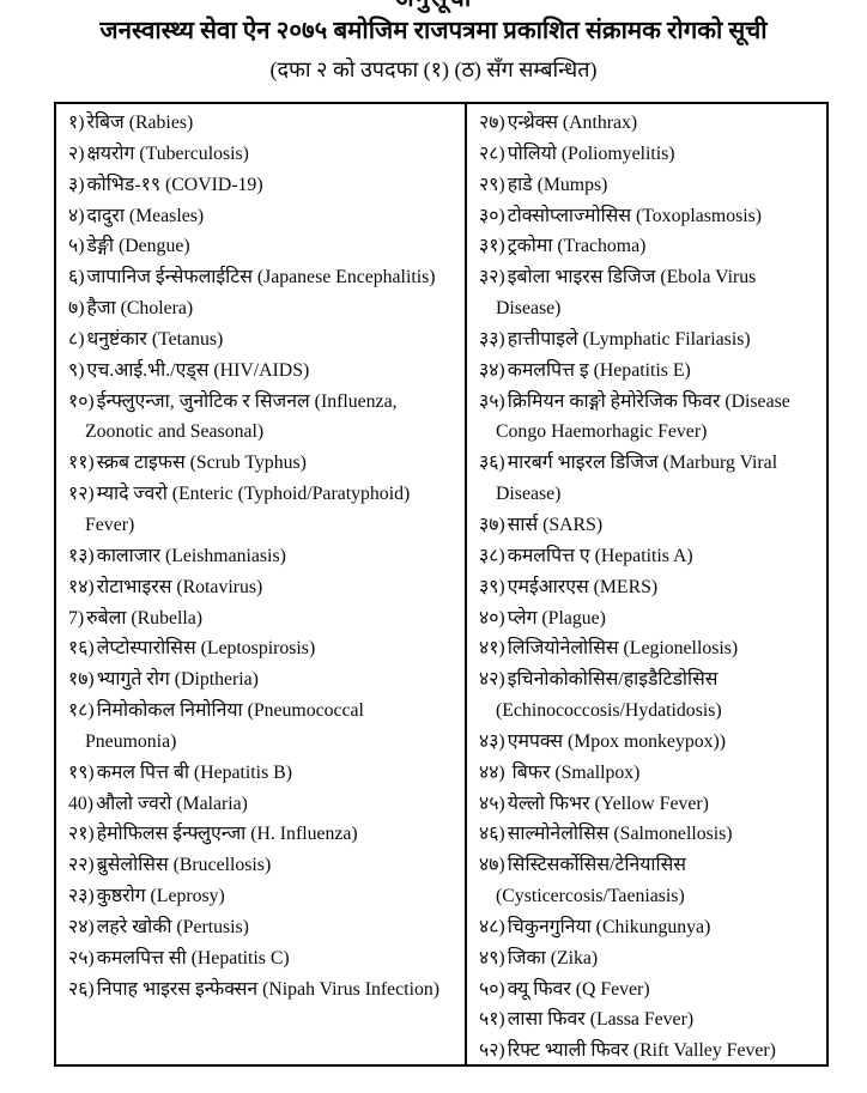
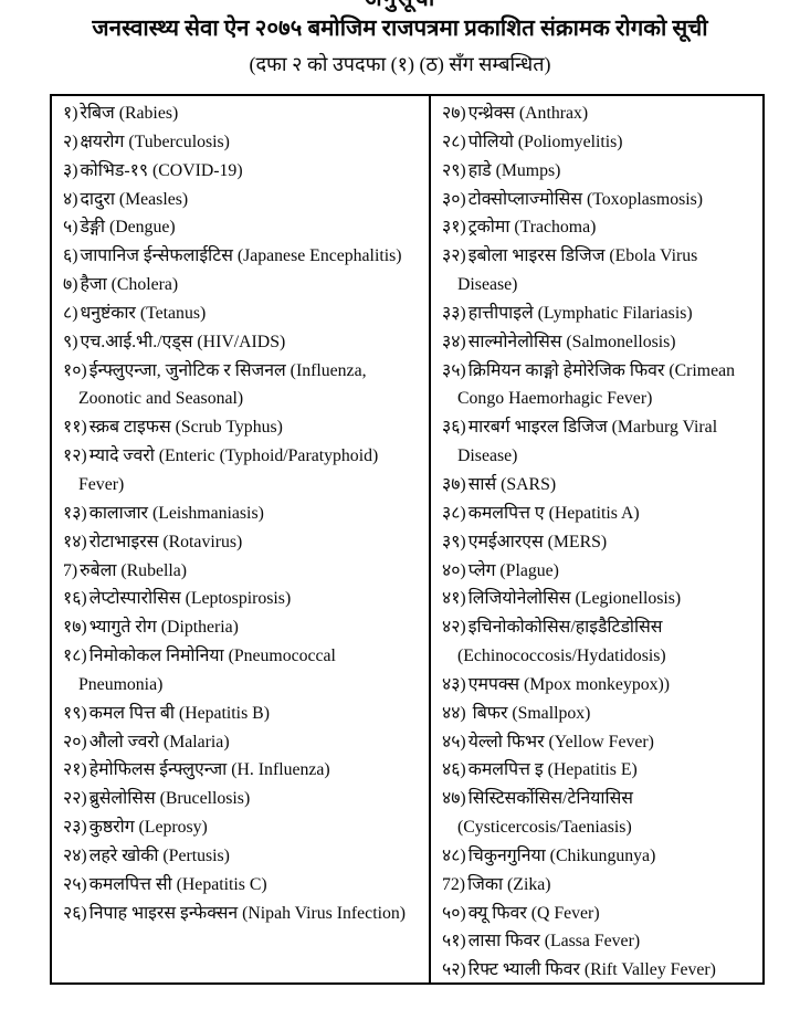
  जनस्वास्थ्य सेवा ऐन २०७५ बमोजिम राजपत्रमा प्रकाशित संक्रामक रोगको सूची
  (दफा २ को उपदफा (१) (ठ) सँग सम्बन्धित)
  १)रेबिज (Rabies)
  २)क्षयरोग (Tuberculosis)
  ३)कोभिड-१९ (COVID-19)
  ४)दादुरा (Measles)
  ५)डेङ्गी (Dengue)
  ६)जापानिज ईन्सेफलाईटिस (Japanese Encephalitis)
  ७)हैजा (Cholera)
  ८)धनुष्टंकार (Tetanus)
  ९)एच.आई.भी./एड्स (HIV/AIDS)
  १०)ईन्फ्लुएन्जा, जुनोटिक र सिजनल (Influenza, Zoonotic and Seasonal)
  ११)स्क्रब टाइफस (Scrub Typhus)
  १२)म्यादे ज्वरो (Enteric (Typhoid/Paratyphoid) Fever)
  १३)कालाजार (Leishmaniasis)
  १४)रोटाभाइरस (Rotavirus)
  7)रुबेला (Rubella)
  १६)लेप्टोस्पारोसिस (Leptospirosis)
  १७)भ्यागुते रोग (Diptheria)
  १८)निमोकोकल निमोनिया (Pneumococcal Pneumonia)
  १९)कमल पित्त बी (Hepatitis B)
- 40)औलो ज्वरो (Malaria)
+ २०)औलो ज्वरो (Malaria)
  २१)हेमोफिलस ईन्फ्लुएन्जा (H. Influenza)
  २२)ब्रुसेलोसिस (Brucellosis)
  २३)कुष्ठरोग (Leprosy)
  २४)लहरे खोकी (Pertusis)
  २५)कमलपित्त सी (Hepatitis C)
  २६)निपाह भाइरस इन्फेक्सन (Nipah Virus Infection)
  २७)एन्थ्रेक्स (Anthrax)
  २८)पोलियो (Poliomyelitis)
  २९)हाडे (Mumps)
  ३०)टोक्सोप्लाज्मोसिस (Toxoplasmosis)
  ३१)ट्रकोमा (Trachoma)
  ३२)इबोला भाइरस डिजिज (Ebola Virus Disease)
  ३३)हात्तीपाइले (Lymphatic Filariasis)
- ३४)कमलपित्त इ (Hepatitis E)
+ ३४)साल्मोनेलोसिस (Salmonellosis)
- ३५)क्रिमियन काङ्गो हेमोरेजिक फिवर (Disease Congo Haemorhagic Fever)
+ ३५)क्रिमियन काङ्गो हेमोरेजिक फिवर (Crimean Congo Haemorhagic Fever)
  ३६)मारबर्ग भाइरल डिजिज (Marburg Viral Disease)
  ३७)सार्स (SARS)
  ३८)कमलपित्त ए (Hepatitis A)
  ३९)एमईआरएस (MERS)
  ४०)प्लेग (Plague)
  ४१)लिजियोनेलोसिस (Legionellosis)
  ४२)इचिनोकोकोसिस/हाइडैटिडोसिस (Echinococcosis/Hydatidosis)
  ४३)एमपक्स (Mpox monkeypox))
  ४४) बिफर (Smallpox)
  ४५)येल्लो फिभर (Yellow Fever)
- ४६)साल्मोनेलोसिस (Salmonellosis)
+ ४६)कमलपित्त इ (Hepatitis E)
  ४७)सिस्टिसर्कोसिस/टेनियासिस (Cysticercosis/Taeniasis)
  ४८)चिकुनगुनिया (Chikungunya)
- ४९)जिका (Zika)
+ 72)जिका (Zika)
  ५०)क्यू फिवर (Q Fever)
  ५१)लासा फिवर (Lassa Fever)
  ५२)रिफ्ट भ्याली फिवर (Rift Valley Fever)
